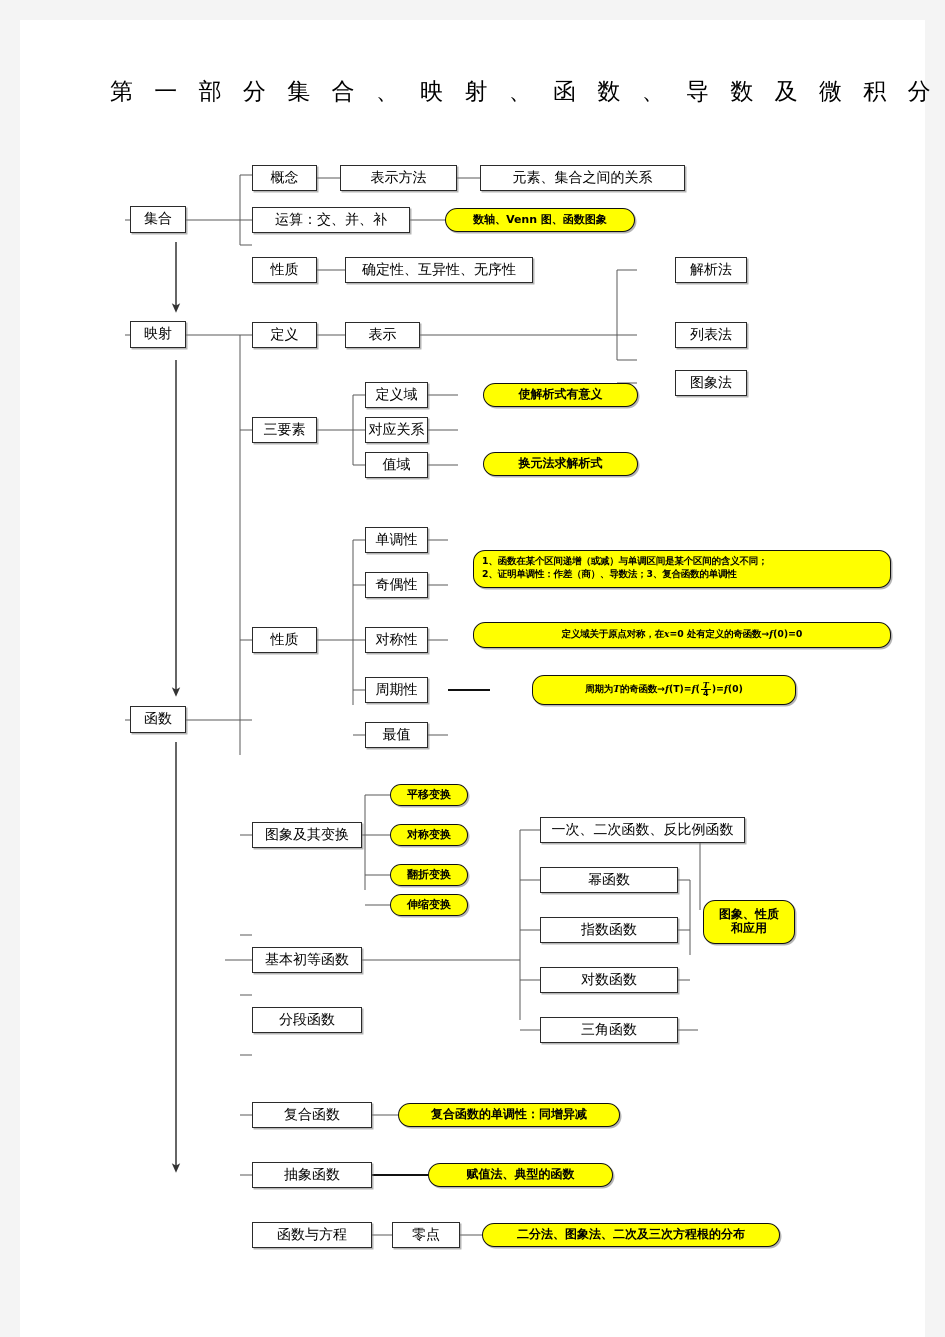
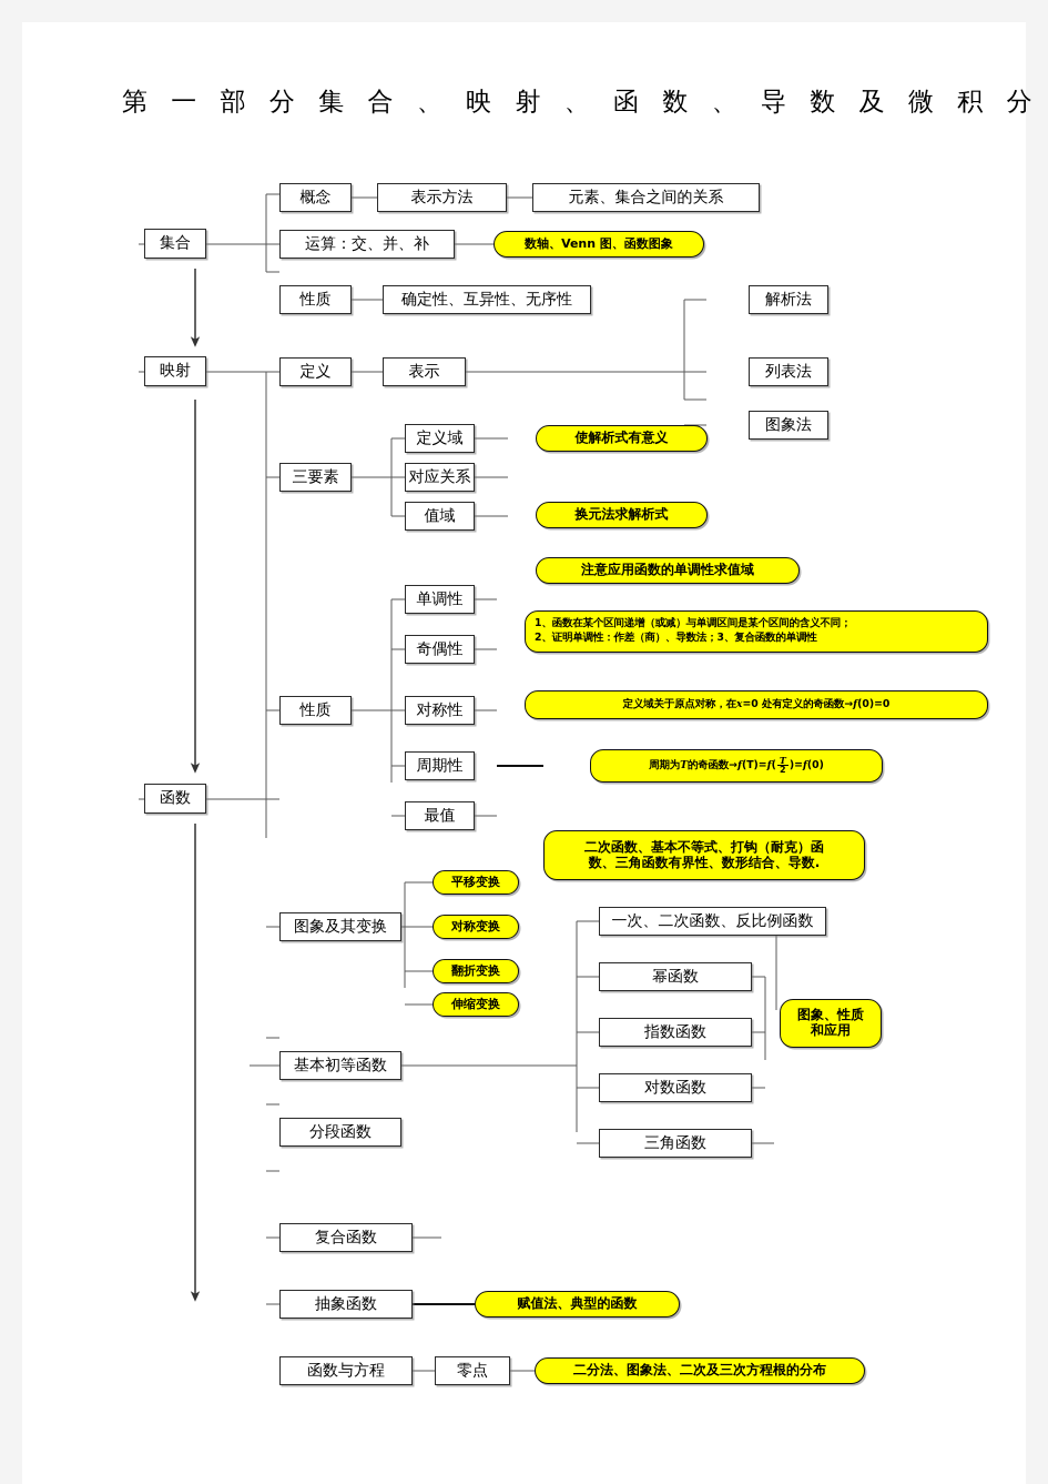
  第 一 部 分 集 合 、 映 射 、 函 数 、 导 数 及 微 积 分
  集合
  映射
  函数
  概念
  表示方法
  元素、集合之间的关系
  运算：交、并、补
  数轴、Venn 图、函数图象
  性质
  确定性、互异性、无序性
  定义
  表示
  解析法
  列表法
  图象法
  三要素
  定义域
  使解析式有意义
  对应关系
  换元法求解析式
  值域
+ 注意应用函数的单调性求值域
  性质
  单调性
  1、函数在某个区间递增（或减）与单调区间是某个区间的含义不同；
  2、证明单调性：作差（商）、导数法；3、复合函数的单调性
  奇偶性
  定义域关于原点对称，在
  x
  =0 处有定义的奇函数→
  f
  (0)=0
  对称性
  周期为
  T
  的奇函数→
  f
  (T)=
  f
  (
  T
- 4
+ 2
  )
  =
  f
  (0)
  周期性
  最值
+ 二次函数、基本不等式、打钩（耐克）函
+ 数、三角函数有界性、数形结合、导数.
  图象及其变换
  平移变换
  对称变换
  翻折变换
  伸缩变换
  基本初等函数
  一次、二次函数、反比例函数
  幂函数
  指数函数
  对数函数
  三角函数
  图象、性质
  和应用
  分段函数
  复合函数
- 复合函数的单调性：同增异减
  抽象函数
  赋值法、典型的函数
  函数与方程
  零点
  二分法、图象法、二次及三次方程根的分布
